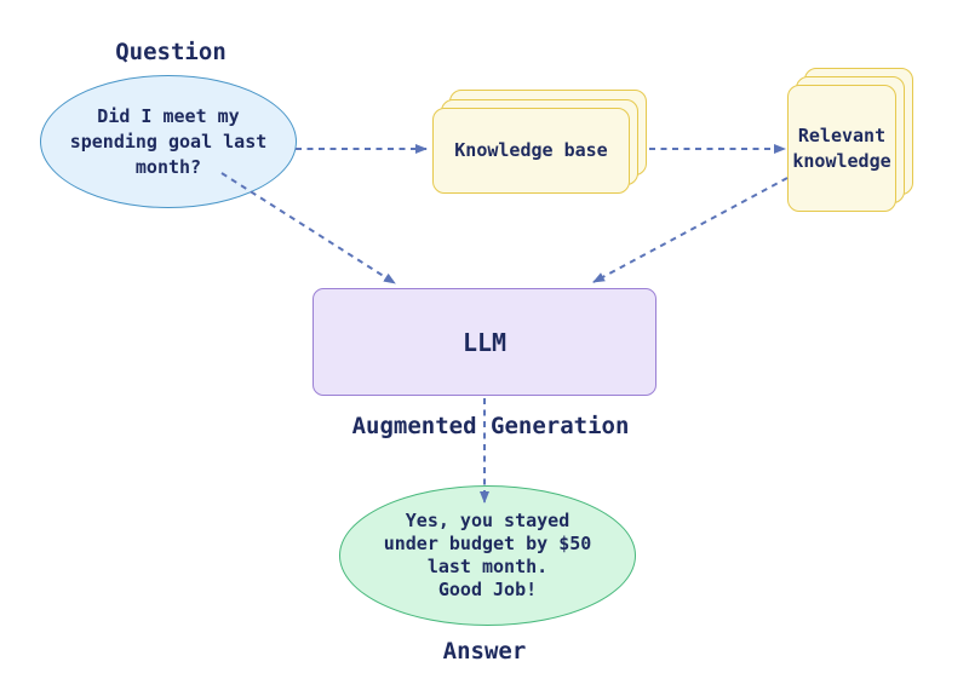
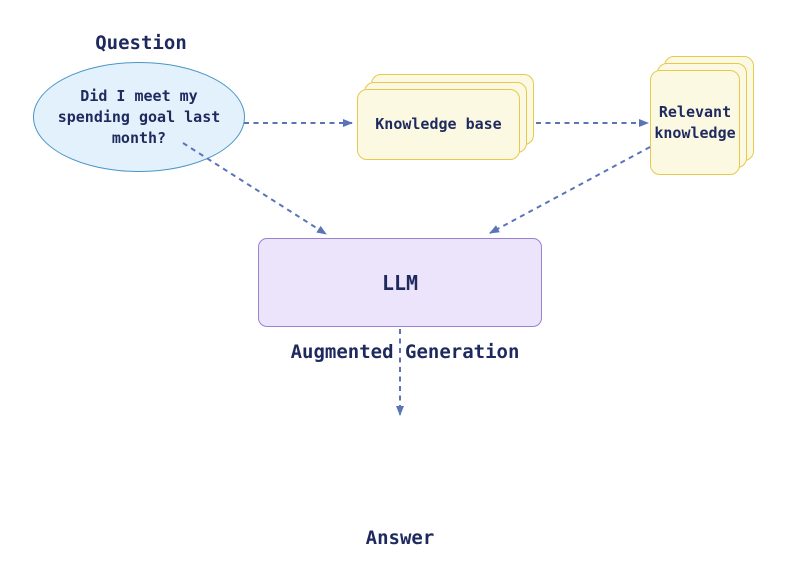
  Question
  Did I meet my
  spending goal last
  month?
  Knowledge base
  Relevant
  knowledge
  LLM
  Augmented Generation
- Yes, you stayed
- under budget by $50
- last month.
- Good Job!
  Answer
